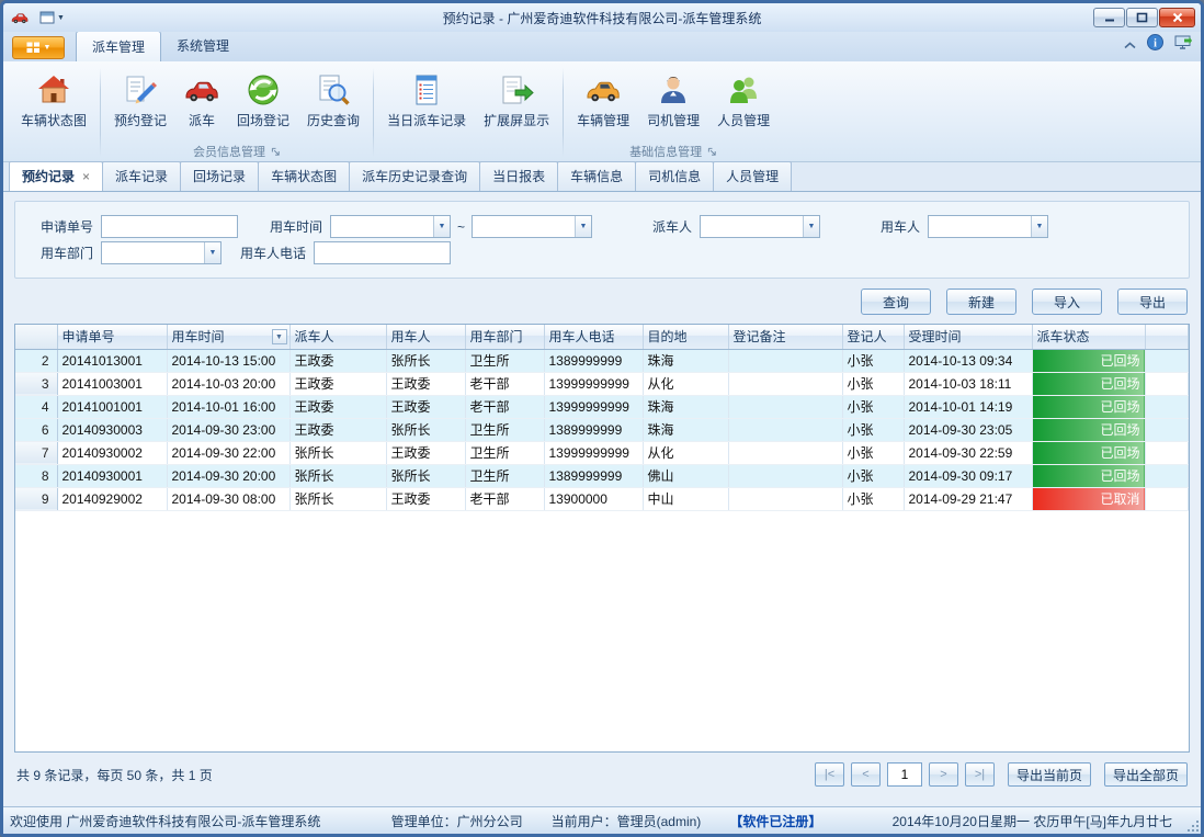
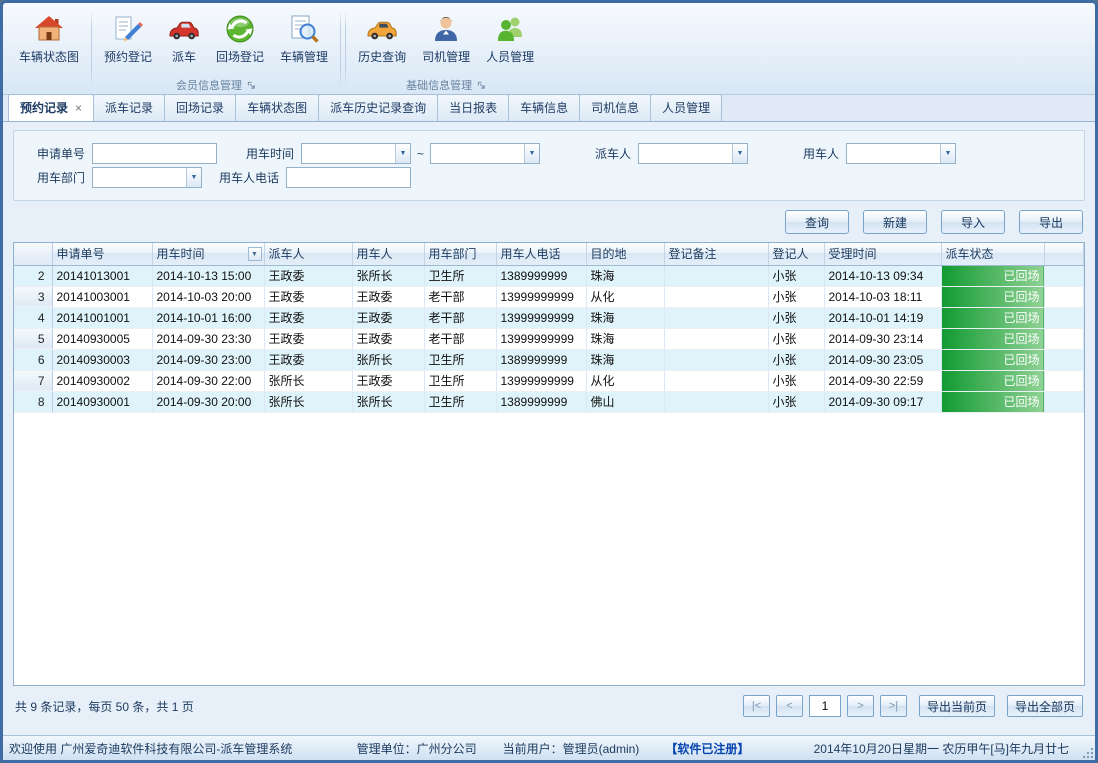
- 预约记录 - 广州爱奇迪软件科技有限公司-派车管理系统
- 派车管理
- 系统管理
- i
  车辆状态图
  预约登记
  派车
  回场登记
- 历史查询
+ 车辆管理
  会员信息管理
- 当日派车记录
- 扩展屏显示
- 车辆管理
+ 历史查询
  司机管理
  人员管理
  基础信息管理
  预约记录 ×
  派车记录
  回场记录
  车辆状态图
  派车历史记录查询
  当日报表
  车辆信息
  司机信息
  人员管理
  申请单号
  用车时间
  ~
  派车人
  用车人
  用车部门
  用车人电话
  查询
  新建
  导入
  导出
  	申请单号	用车时间	派车人	用车人	用车部门	用车人电话	目的地	登记备注	登记人	受理时间	派车状态
  2	20141013001	2014-10-13 15:00	王政委	张所长	卫生所	1389999999	珠海		小张	2014-10-13 09:34	已回场
  3	20141003001	2014-10-03 20:00	王政委	王政委	老干部	13999999999	从化		小张	2014-10-03 18:11	已回场
  4	20141001001	2014-10-01 16:00	王政委	王政委	老干部	13999999999	珠海		小张	2014-10-01 14:19	已回场
+ 5	20140930005	2014-09-30 23:30	王政委	王政委	老干部	13999999999	珠海		小张	2014-09-30 23:14	已回场
  6	20140930003	2014-09-30 23:00	王政委	张所长	卫生所	1389999999	珠海		小张	2014-09-30 23:05	已回场
  7	20140930002	2014-09-30 22:00	张所长	王政委	卫生所	13999999999	从化		小张	2014-09-30 22:59	已回场
  8	20140930001	2014-09-30 20:00	张所长	张所长	卫生所	1389999999	佛山		小张	2014-09-30 09:17	已回场
- 9	20140929002	2014-09-30 08:00	张所长	王政委	老干部	13900000	中山		小张	2014-09-29 21:47	已取消
  共 9 条记录，每页 50 条，共 1 页
  |<
  <
  1
  >
  >|
  导出当前页
  导出全部页
  欢迎使用 广州爱奇迪软件科技有限公司-派车管理系统
  管理单位：广州分公司
  当前用户：管理员(admin)
  【软件已注册】
  2014年10月20日星期一 农历甲午[马]年九月廿七
